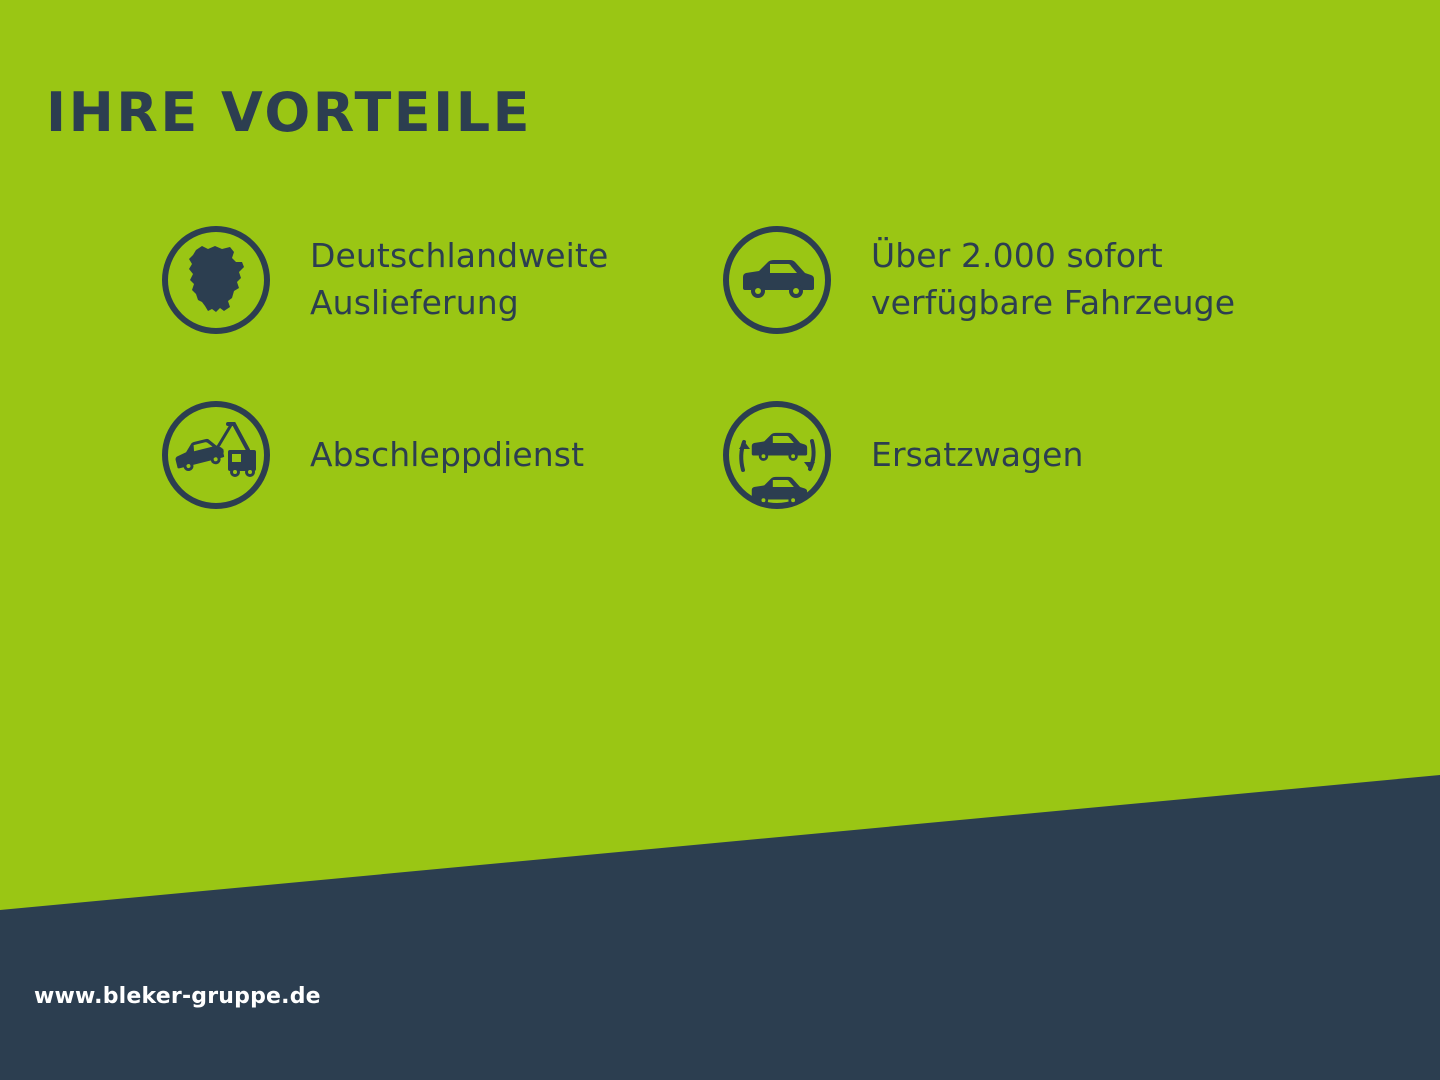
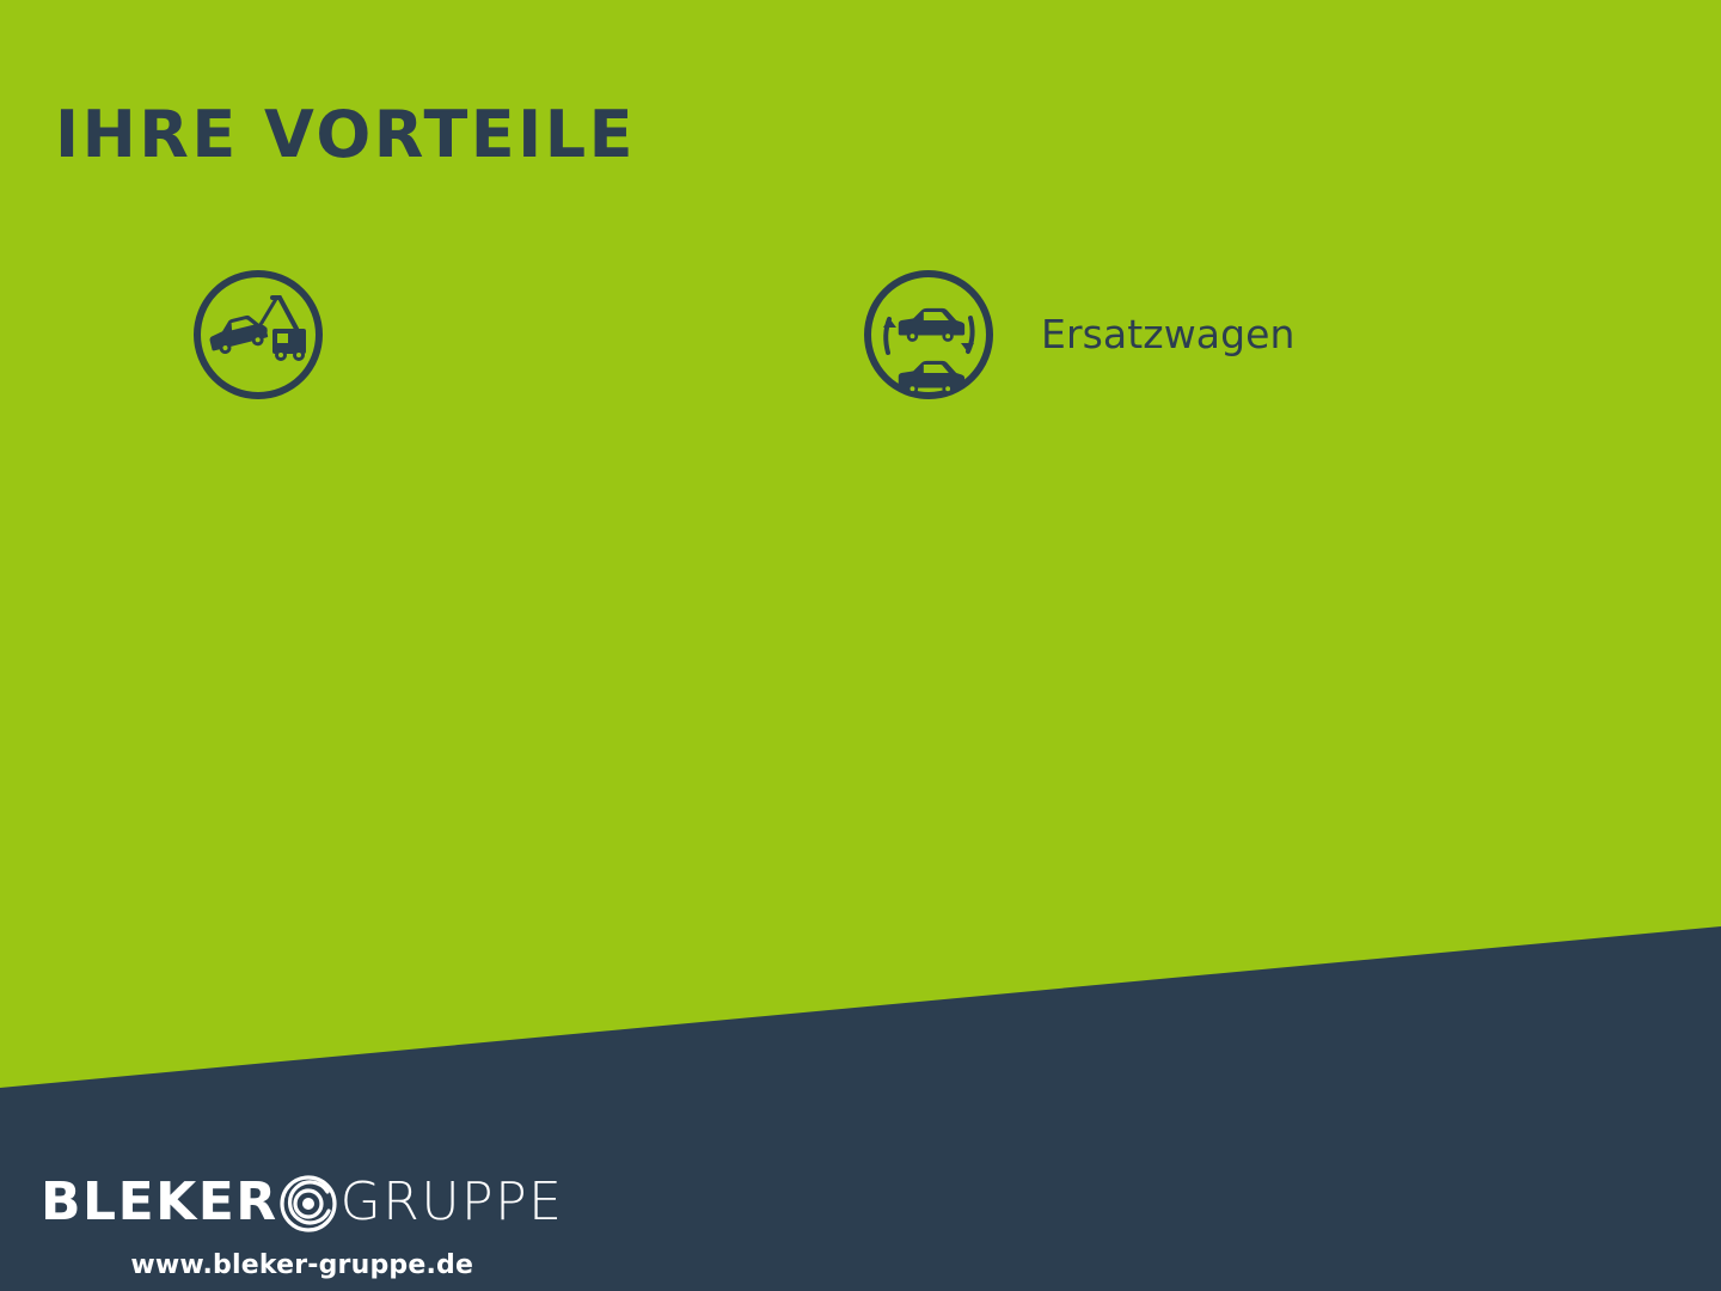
  IHRE VORTEILE
- Deutschlandweite
- Auslieferung
- Über 2.000 sofort
- verfügbare Fahrzeuge
- Abschleppdienst
  Ersatzwagen
+ BLEKER
+ GRUPPE
  www.bleker-gruppe.de
